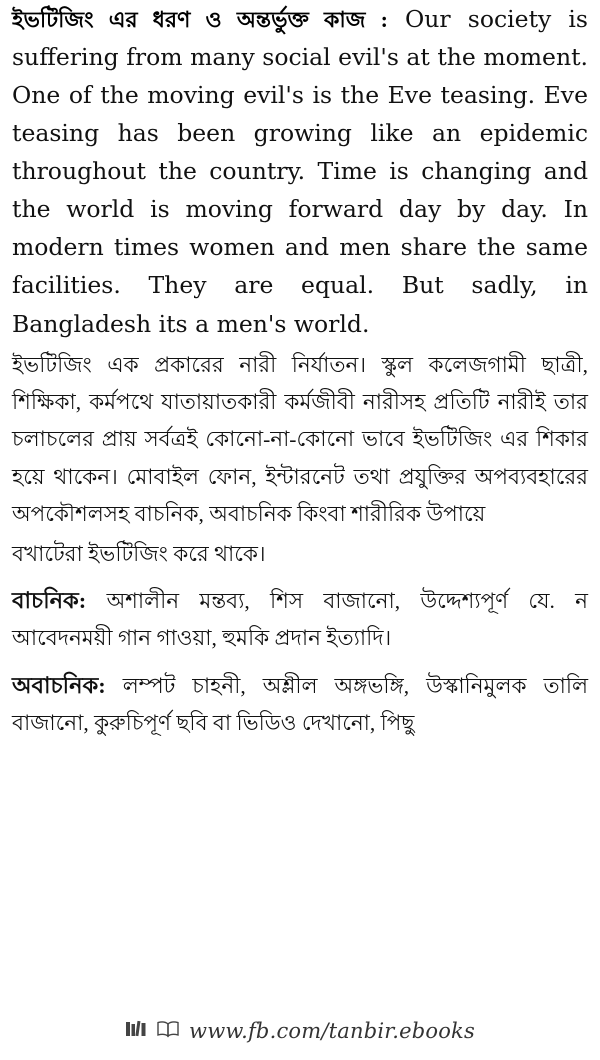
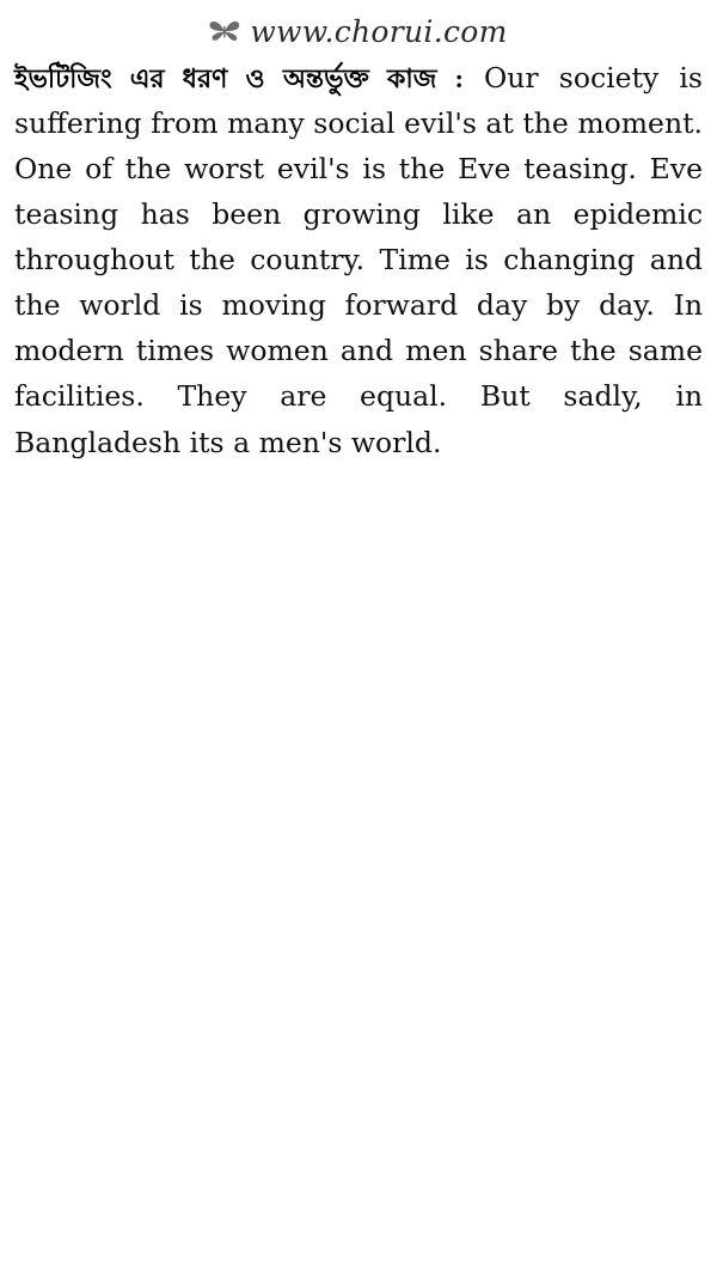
+ www.chorui.com
- ইভটিজিং এর ধরণ ও অন্তর্ভুক্ত কাজ : Our society is suffering from many social evil's at the moment. One of the moving evil's is the Eve teasing. Eve teasing has been growing like an epidemic throughout the country. Time is changing and the world is moving forward day by day. In modern times women and men share the same facilities. They are equal. But sadly, in Bangladesh its a men's world.
+ ইভটিজিং এর ধরণ ও অন্তর্ভুক্ত কাজ : Our society is suffering from many social evil's at the moment. One of the worst evil's is the Eve teasing. Eve teasing has been growing like an epidemic throughout the country. Time is changing and the world is moving forward day by day. In modern times women and men share the same facilities. They are equal. But sadly, in Bangladesh its a men's world.
- ইভটিজিং এক প্রকারের নারী নির্যাতন। স্কুল কলেজগামী ছাত্রী, শিক্ষিকা, কর্মপথে যাতায়াতকারী কর্মজীবী নারীসহ প্রতিটি নারীই তার চলাচলের প্রায় সর্বত্রই কোনো-না-কোনো ভাবে ইভটিজিং এর শিকার হয়ে থাকেন। মোবাইল ফোন, ইন্টারনেট তথা প্রযুক্তির অপব্যবহারের অপকৌশলসহ বাচনিক, অবাচনিক কিংবা শারীরিক উপায়ে
- বখাটেরা ইভটিজিং করে থাকে।
- বাচনিক: অশালীন মন্তব্য, শিস বাজানো, উদ্দেশ্যপূর্ণ যে. ন আবেদনময়ী গান গাওয়া, হুমকি প্রদান ইত্যাদি।
- অবাচনিক: লম্পট চাহনী, অশ্লীল অঙ্গভঙ্গি, উস্কানিমুলক তালি বাজানো, কুরুচিপূর্ণ ছবি বা ভিডিও দেখানো, পিছু
- www.fb.com/tanbir.ebooks
